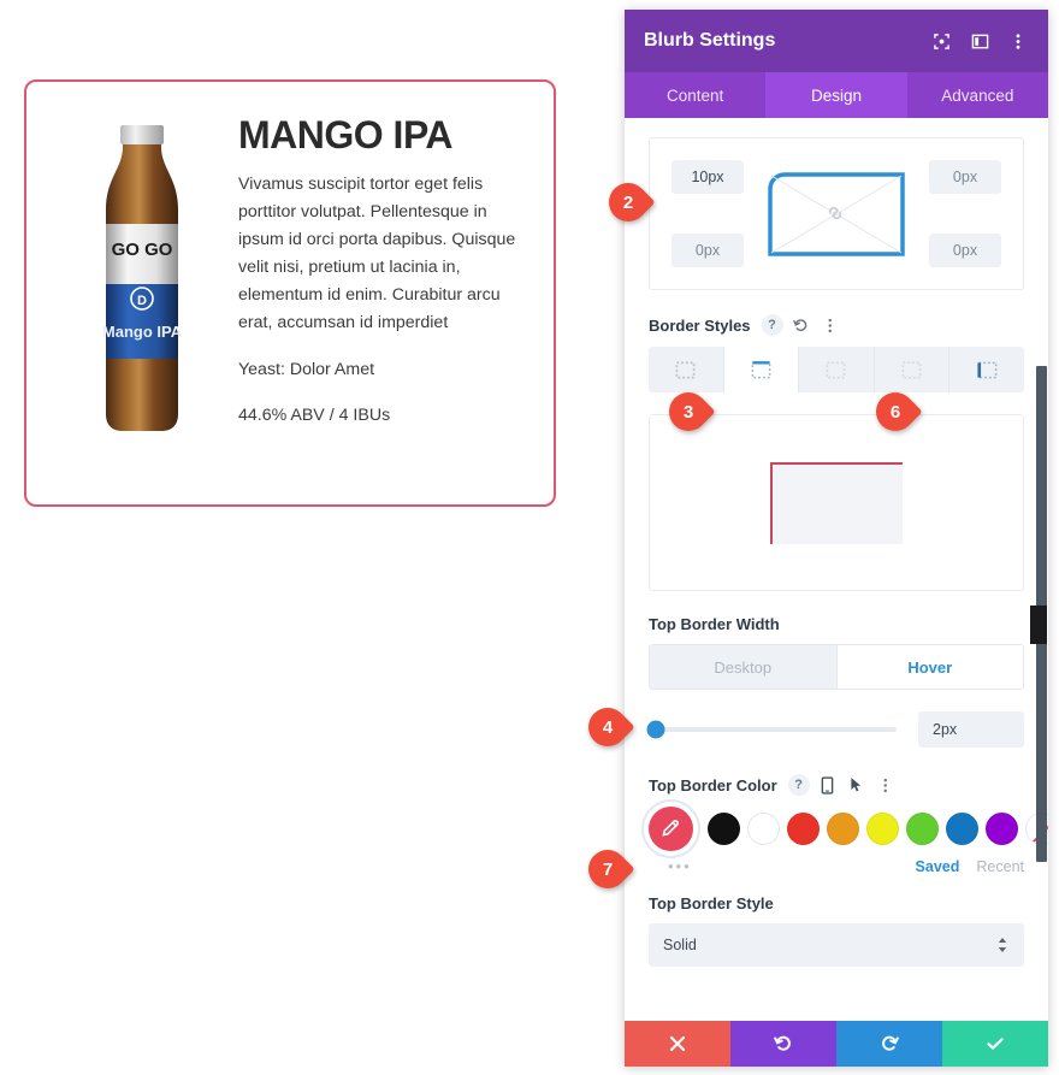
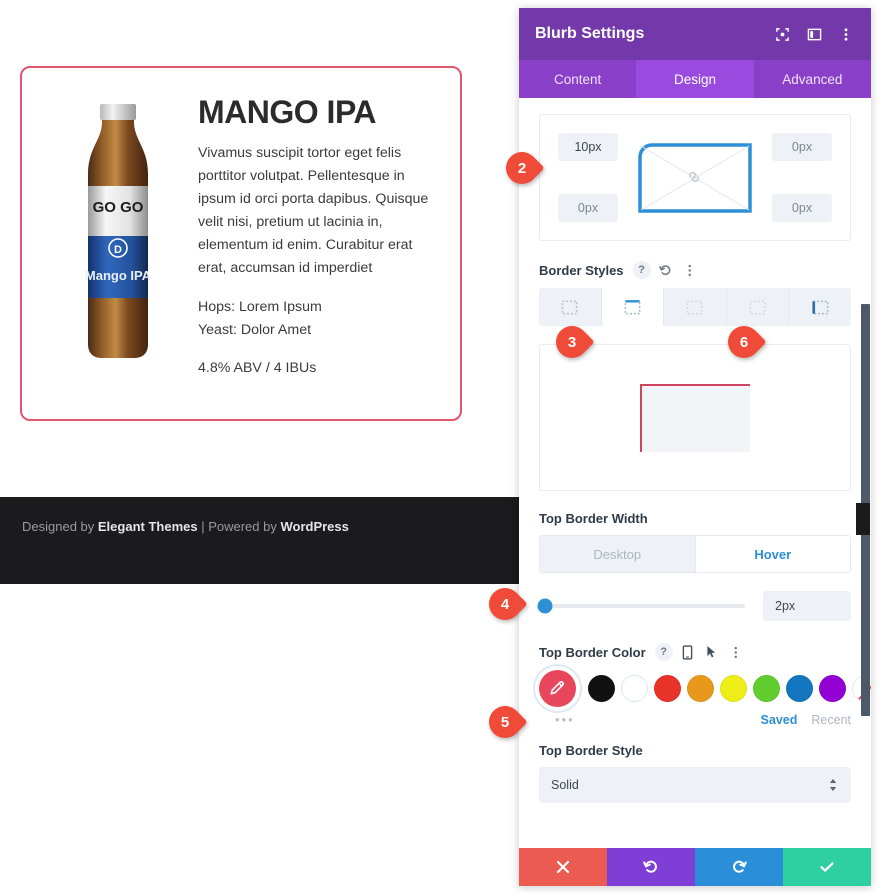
  GO GO
  D
  Mango IPA
  GO GO
  Mango IPA
  MANGO IPA
- Vivamus suscipit tortor eget felis porttitor volutpat. Pellentesque in ipsum id orci porta dapibus. Quisque velit nisi, pretium ut lacinia in, elementum id enim. Curabitur arcu erat, accumsan id imperdiet
+ Vivamus suscipit tortor eget felis porttitor volutpat. Pellentesque in ipsum id orci porta dapibus. Quisque velit nisi, pretium ut lacinia in, elementum id enim. Curabitur erat erat, accumsan id imperdiet
+ Hops: Lorem Ipsum
  Yeast: Dolor Amet
- 44.6% ABV / 4 IBUs
+ 4.8% ABV / 4 IBUs
+ Designed by Elegant Themes | Powered by WordPress
  Blurb Settings
  Content
  Design
  Advanced
  10px
  0px
  0px
  0px
  Border Styles
  ?
  Top Border Width
  Desktop
  Hover
  2px
  Top Border Color
  ?
  •••
  Saved
  Recent
  Top Border Style
  Solid
  2
  3
  4
- 7
+ 5
  6
